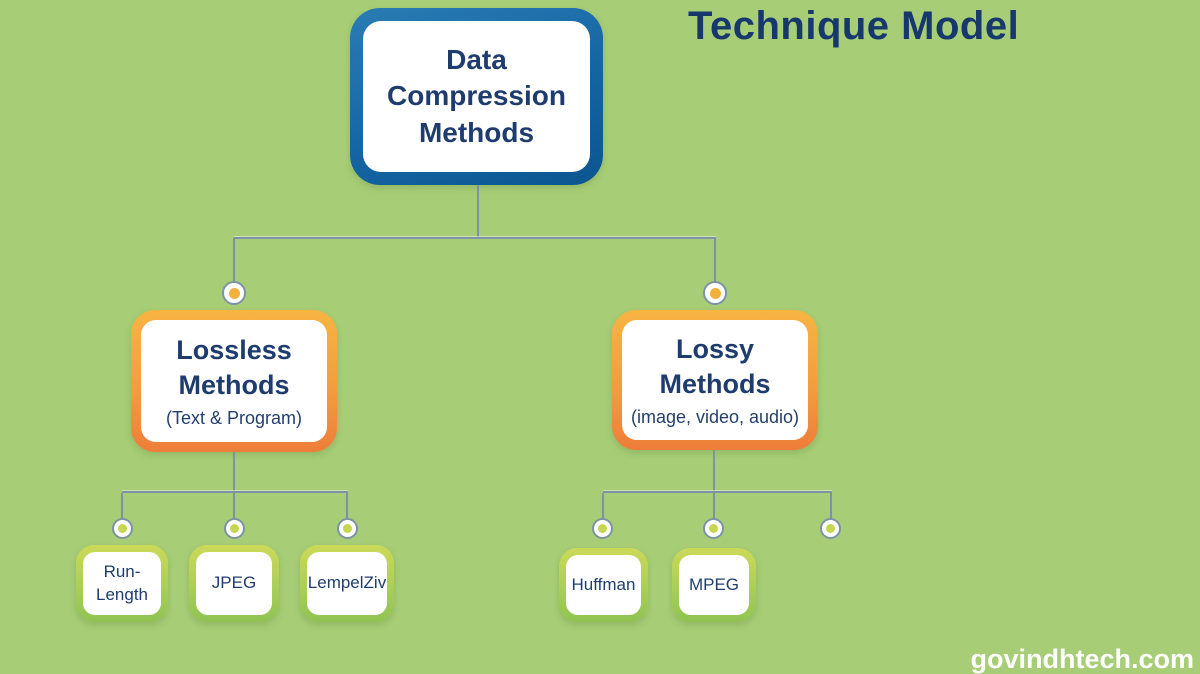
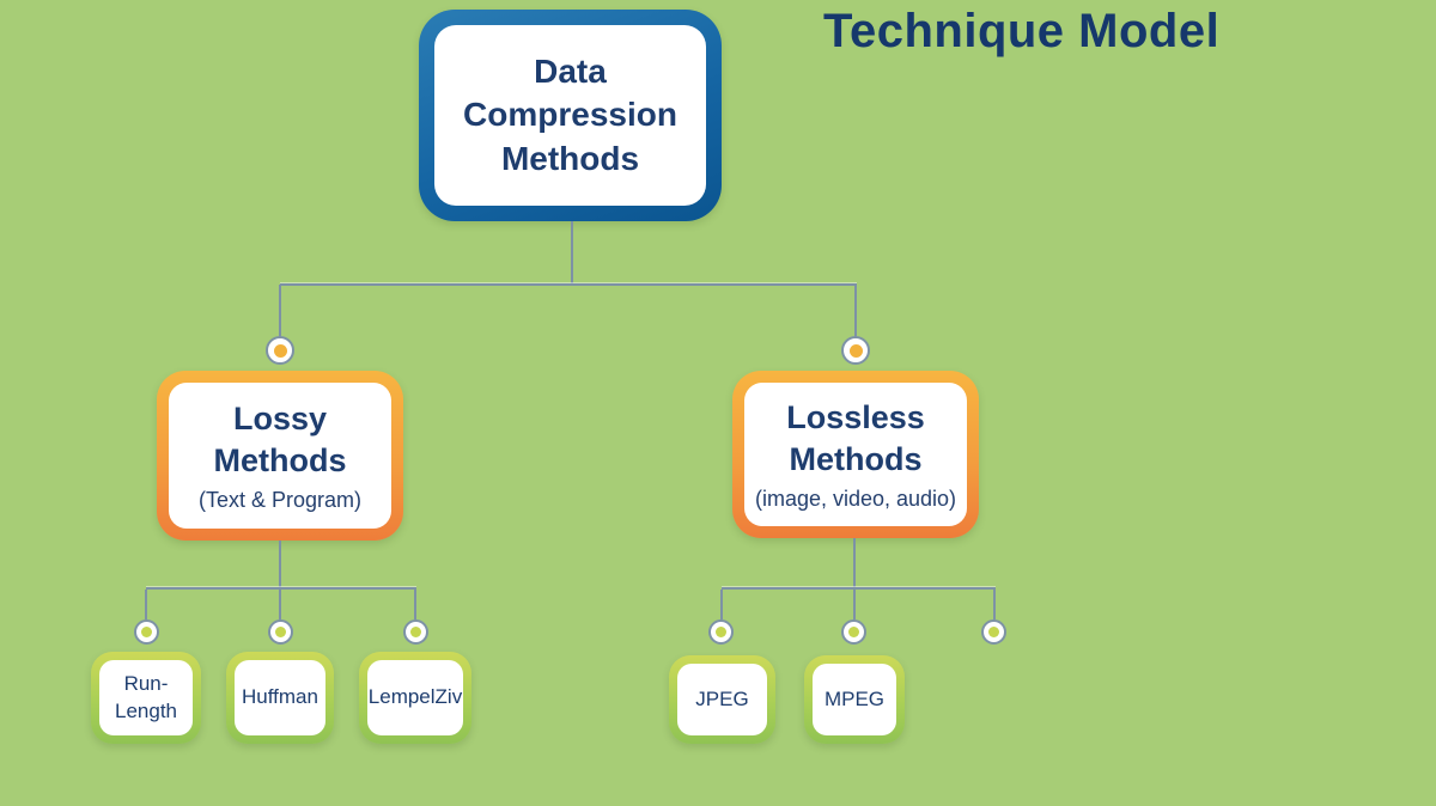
  Technique Model
  Data Compression Methods
- Lossless Methods
+ Lossy Methods
  (Text & Program)
- Lossy Methods
+ Lossless Methods
  (image, video, audio)
  Run-Length
- JPEG
+ Huffman
  LempelZiv
- Huffman
+ JPEG
  MPEG
- govindhtech.com
